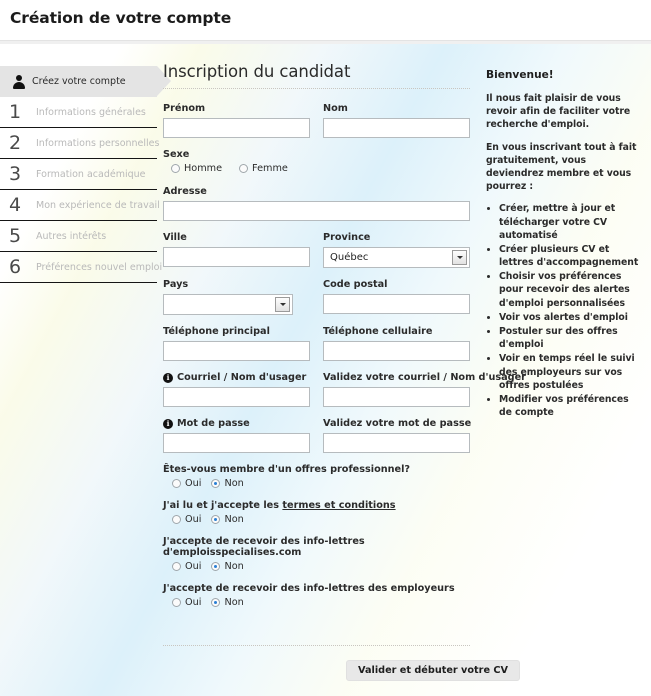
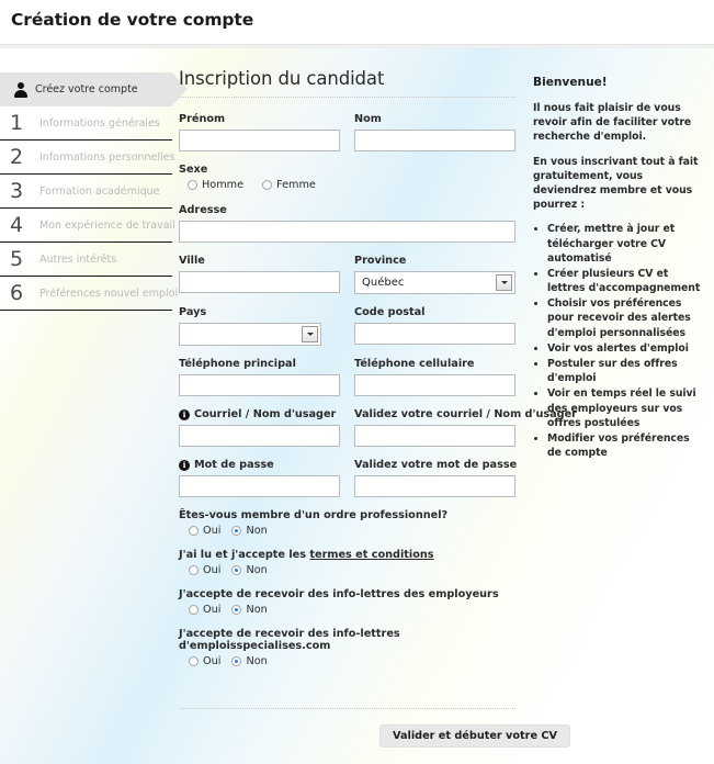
  Création de votre compte
  Créez votre compte
  1
  Informations générales
  2
  Informations personnelles
  3
  Formation académique
  4
  Mon expérience de travail
  5
  Autres intérêts
  6
  Préférences nouvel emploi
  Inscription du candidat
  Prénom
  Nom
  Sexe
  Homme
  Femme
  Adresse
  Ville
  Province
  Québec
  Pays
  Code postal
  Téléphone principal
  Téléphone cellulaire
  i
  Courriel / Nom d'usager
  Validez votre courriel / Nom d
  i
  Mot de passe
  Validez votre mot de passe
- Êtes-vous membre d'un offres professionnel?
+ Êtes-vous membre d'un ordre professionnel?
  Oui
  Non
  J'ai lu et j'accepte les termes et conditions
  Oui
  Non
- J'accepte de recevoir des info-lettres d'emploisspecialises.com
+ J'accepte de recevoir des info-lettres des employeurs
  Oui
  Non
- J'accepte de recevoir des info-lettres des employeurs
+ J'accepte de recevoir des info-lettres d'emploisspecialises.com
  Oui
  Non
  Bienvenue!
  Il nous fait plaisir de vous revoir afin de faciliter votre recherche d'emploi.
  En vous inscrivant tout à fait gratuitement, vous deviendrez membre et vous pourrez :
  Créer, mettre à jour et télécharger votre CV automatisé
  Créer plusieurs CV et lettres d'accompagnement
  Choisir vos préférences pour recevoir des alertes d'emploi personnalisées
  Voir vos alertes d'emploi
  Postuler sur des offres d'emploi
  Voir en temps réel le suivi des employeurs sur vos offres postulées
  Modifier vos préférences de compte
  Valider et débuter votre CV
